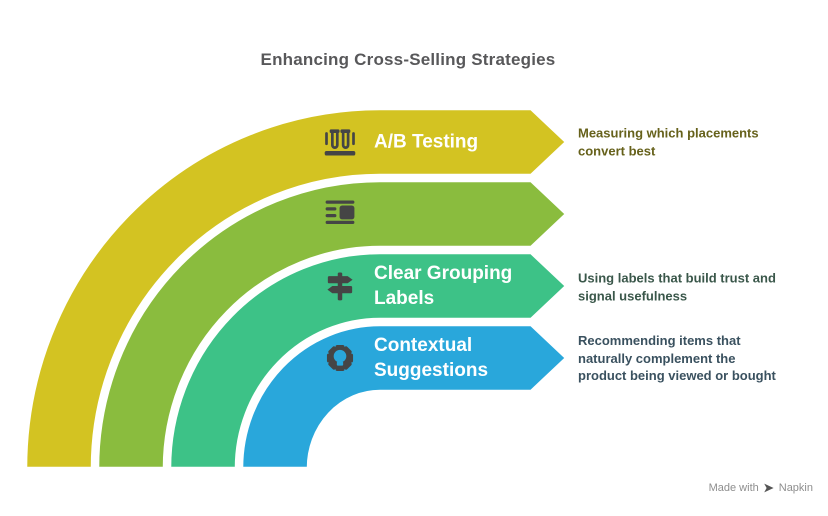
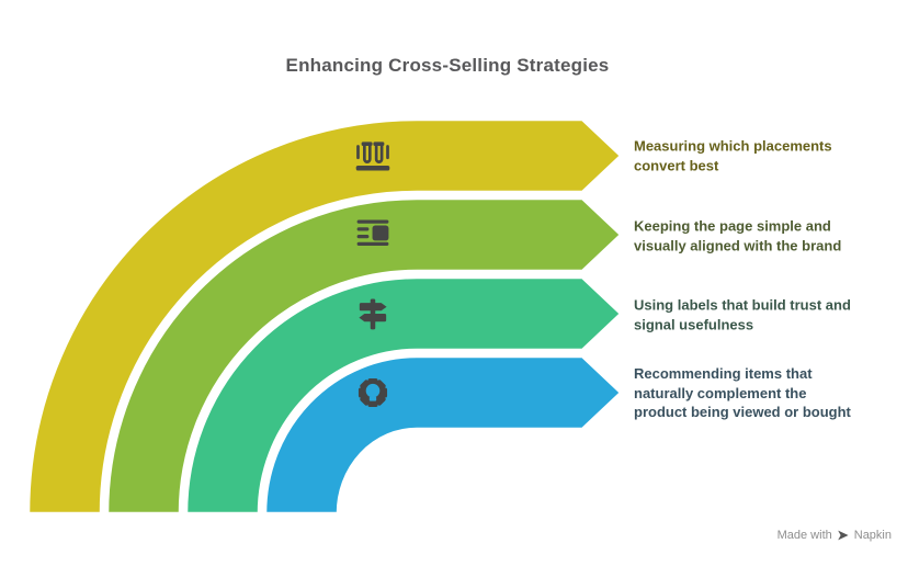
  Enhancing Cross-Selling Strategies
- A/B Testing
- Clear Grouping
- Labels
- Contextual
- Suggestions
  Measuring which placements
  convert best
+ Keeping the page simple and
+ visually aligned with the brand
  Using labels that build trust and
  signal usefulness
  Recommending items that
  naturally complement the
  product being viewed or bought
  Made with
  Napkin
